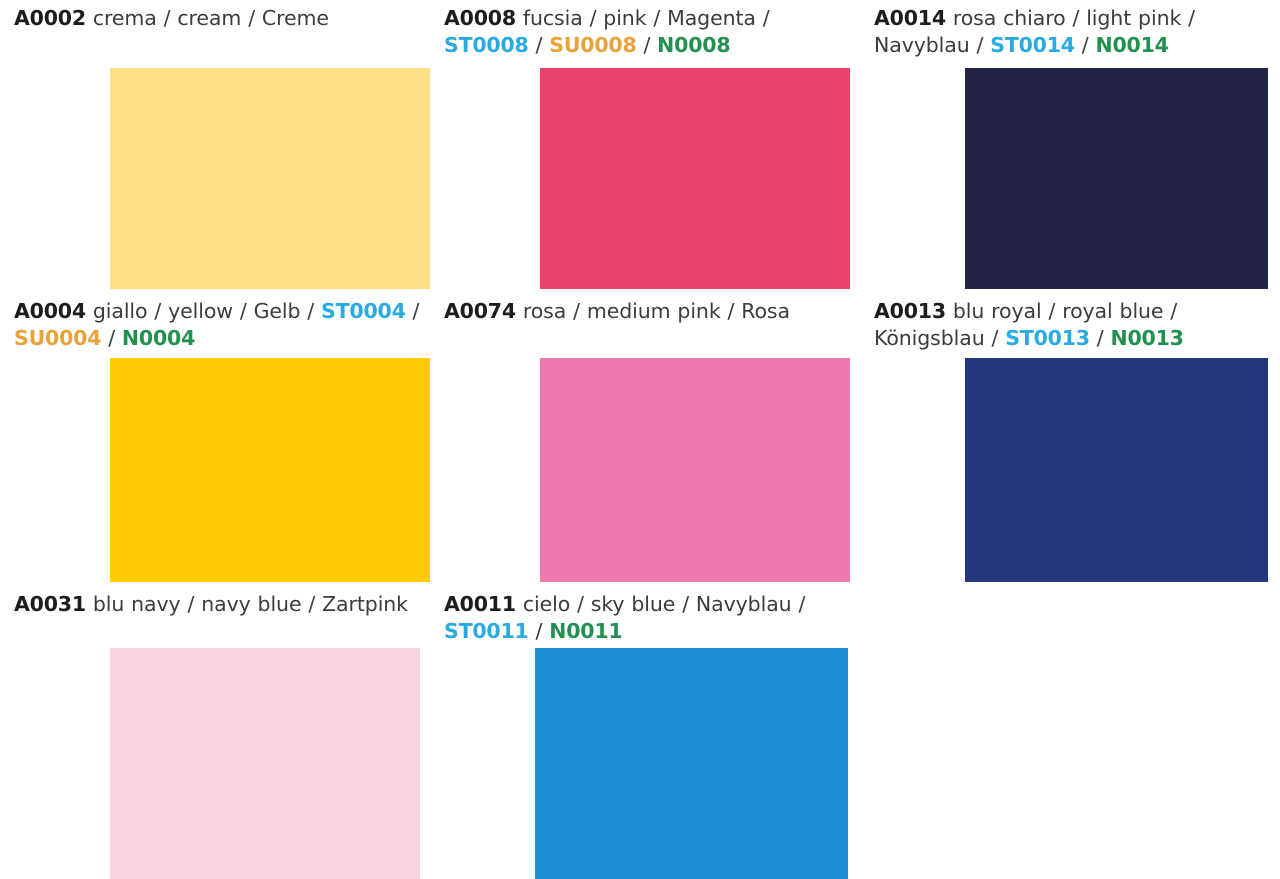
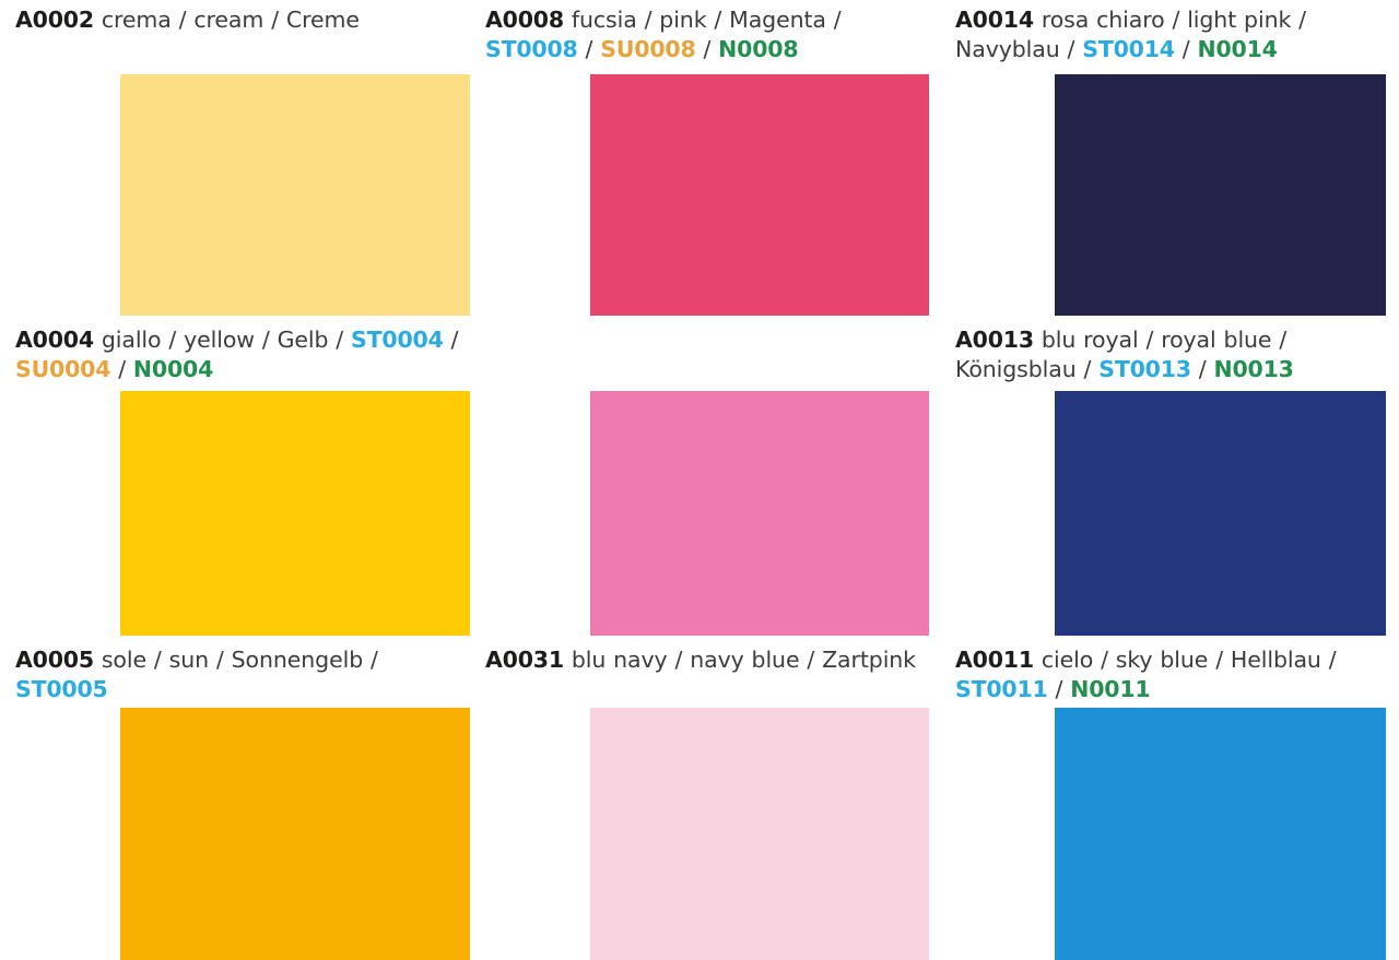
  A0002 crema / cream / Creme
  A0008 fucsia / pink / Magenta / ST0008 / SU0008 / N0008
  A0014 rosa chiaro / light pink / Navyblau / ST0014 / N0014
  A0004 giallo / yellow / Gelb / ST0004 / SU0004 / N0004
- A0074 rosa / medium pink / Rosa
  A0013 blu royal / royal blue / Königsblau / ST0013 / N0013
+ A0005 sole / sun / Sonnengelb / ST0005
  A0031 blu navy / navy blue / Zartpink
- A0011 cielo / sky blue / Navyblau / ST0011 / N0011
+ A0011 cielo / sky blue / Hellblau / ST0011 / N0011
